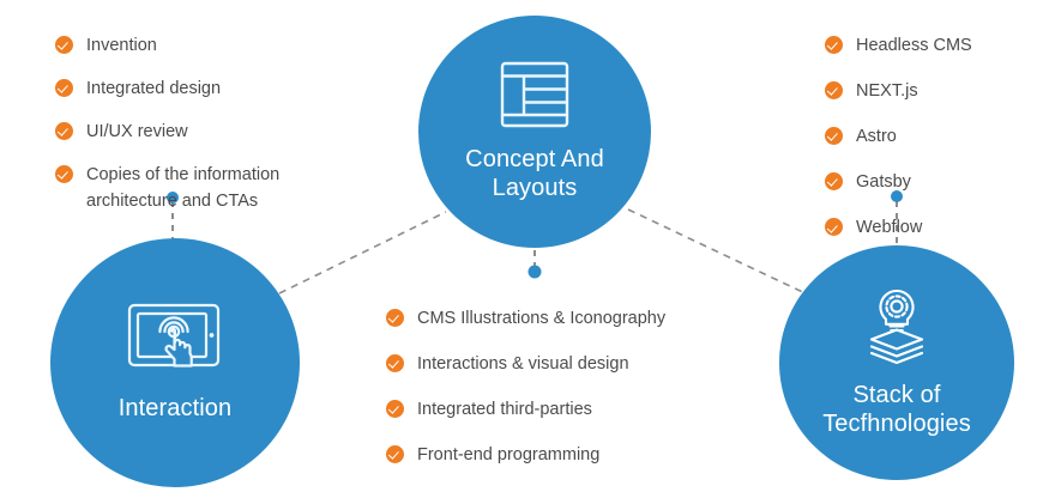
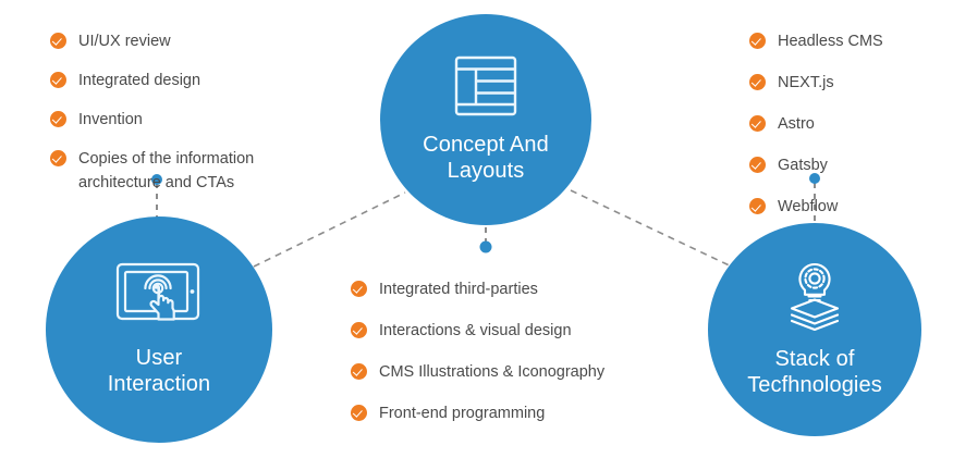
  Concept And
  Layouts
+ User
  Interaction
  Stack of
  Tecfhnologies
- Invention
+ UI/UX review
  Integrated design
- UI/UX review
+ Invention
  Copies of the information architecture and CTAs
  Headless CMS
  NEXT.js
  Astro
  Gatsby
  Webflow
- CMS Illustrations & Iconography
+ Integrated third-parties
  Interactions & visual design
- Integrated third-parties
+ CMS Illustrations & Iconography
  Front-end programming
